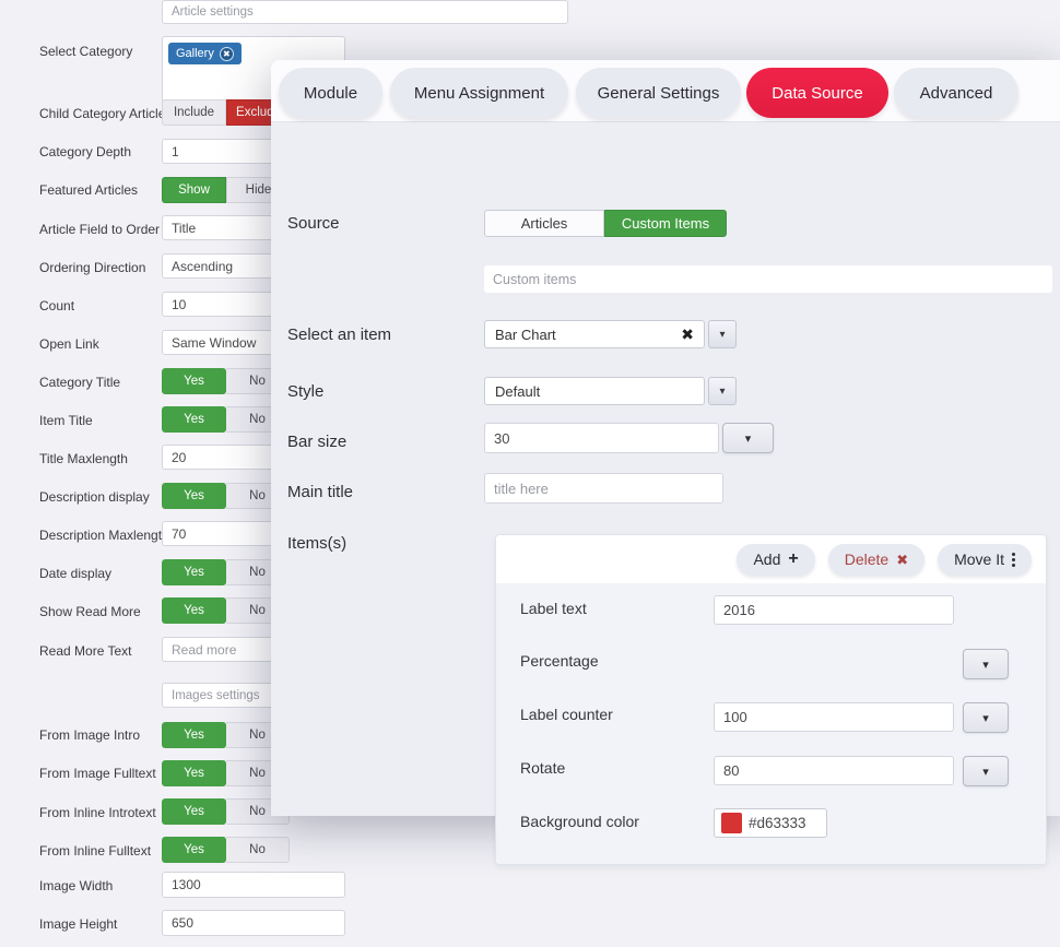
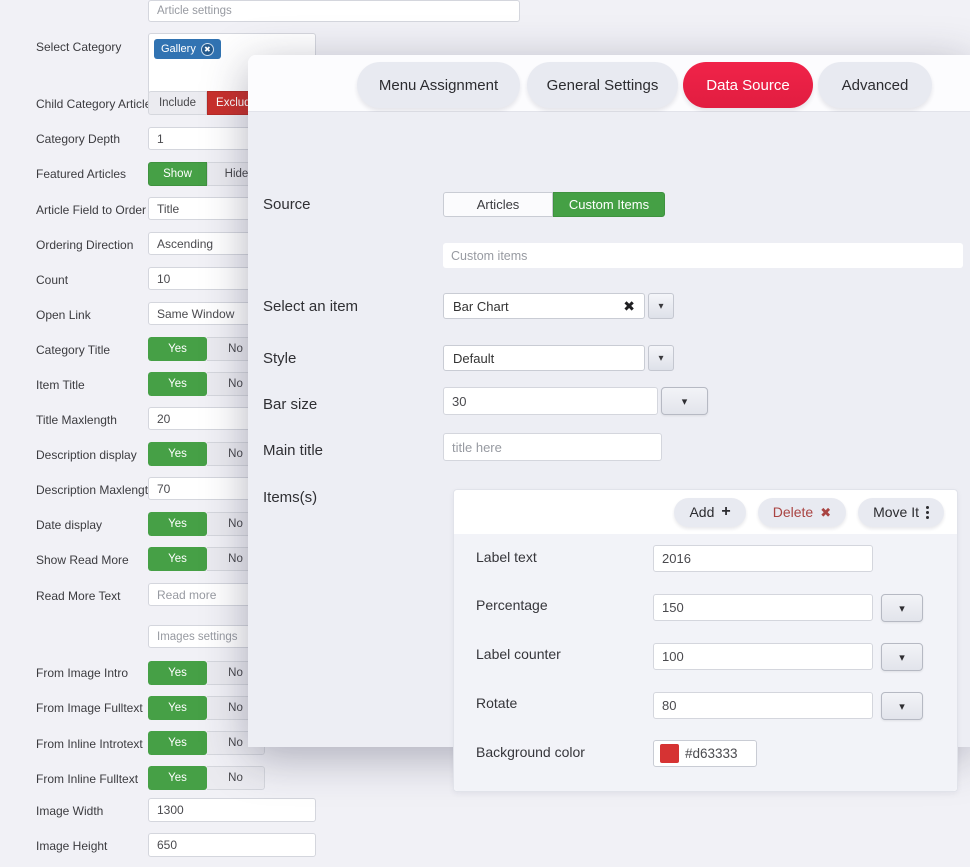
  Article settings
  Select Category
  Gallery
  ✖
  Child Category Articl
  Include
  Exclu
  Category Depth
  1
  Featured Articles
  Show
  Hide
  Article Field to Order
  Title
  Ordering Direction
  Ascending
  Count
  10
  Open Link
  Same Window
  Category Title
  Yes
  No
  Item Title
  Yes
  No
  Title Maxlength
  20
  Description display
  Yes
  No
  Description Maxlengt
  70
  Date display
  Yes
  No
  Show Read More
  Yes
  No
  Read More Text
  Read more
  Images settings
  From Image Intro
  Yes
  No
  From Image Fulltext
  Yes
  No
  From Inline Introtext
  Yes
  No
  From Inline Fulltext
  Yes
  No
  Image Width
  1300
  Image Height
  650
- Module
  Menu Assignment
  General Settings
  Data Source
  Advanced
  Source
  Articles
  Custom Items
  Custom items
  Select an item
  Bar Chart
  ✖
  ▾
  Style
  Default
  ▾
  Bar size
  30
  ▾
  Main title
  title here
  Items(s)
  Add
  +
  Delete
  ✖
  Move It
  Label text
  2016
  Percentage
+ 150
  ▾
  Label counter
  100
  ▾
  Rotate
  80
  ▾
  Background color
  #d63333
